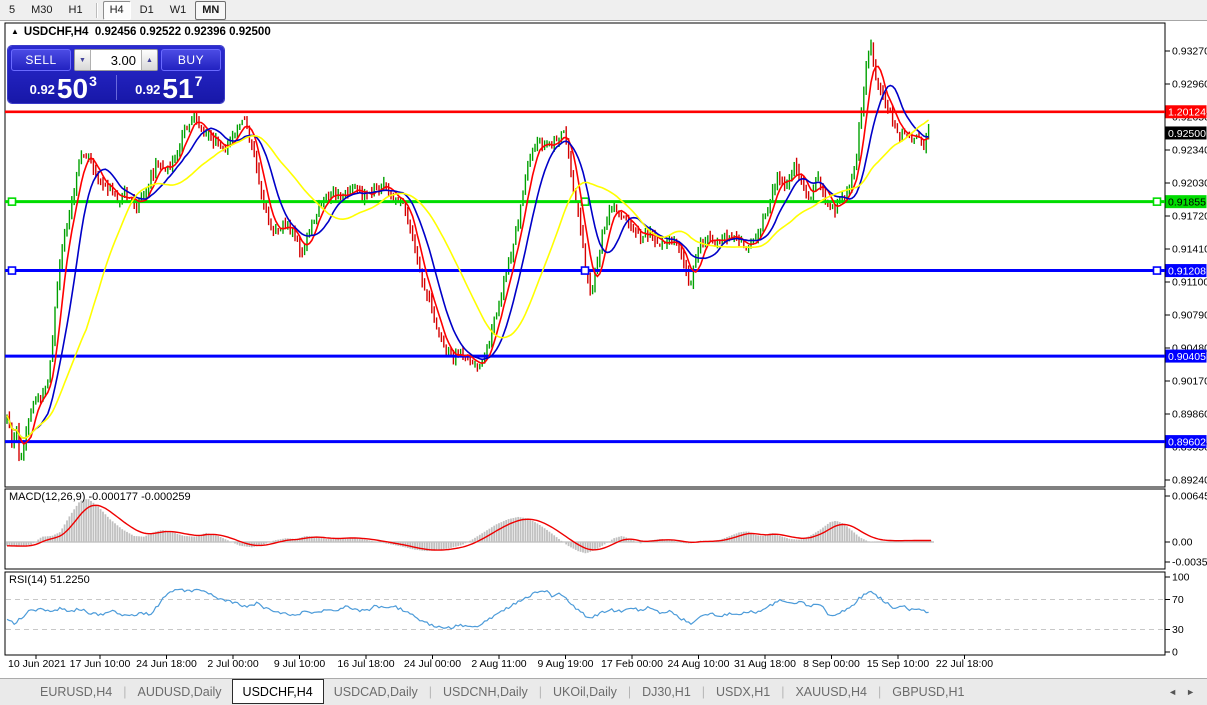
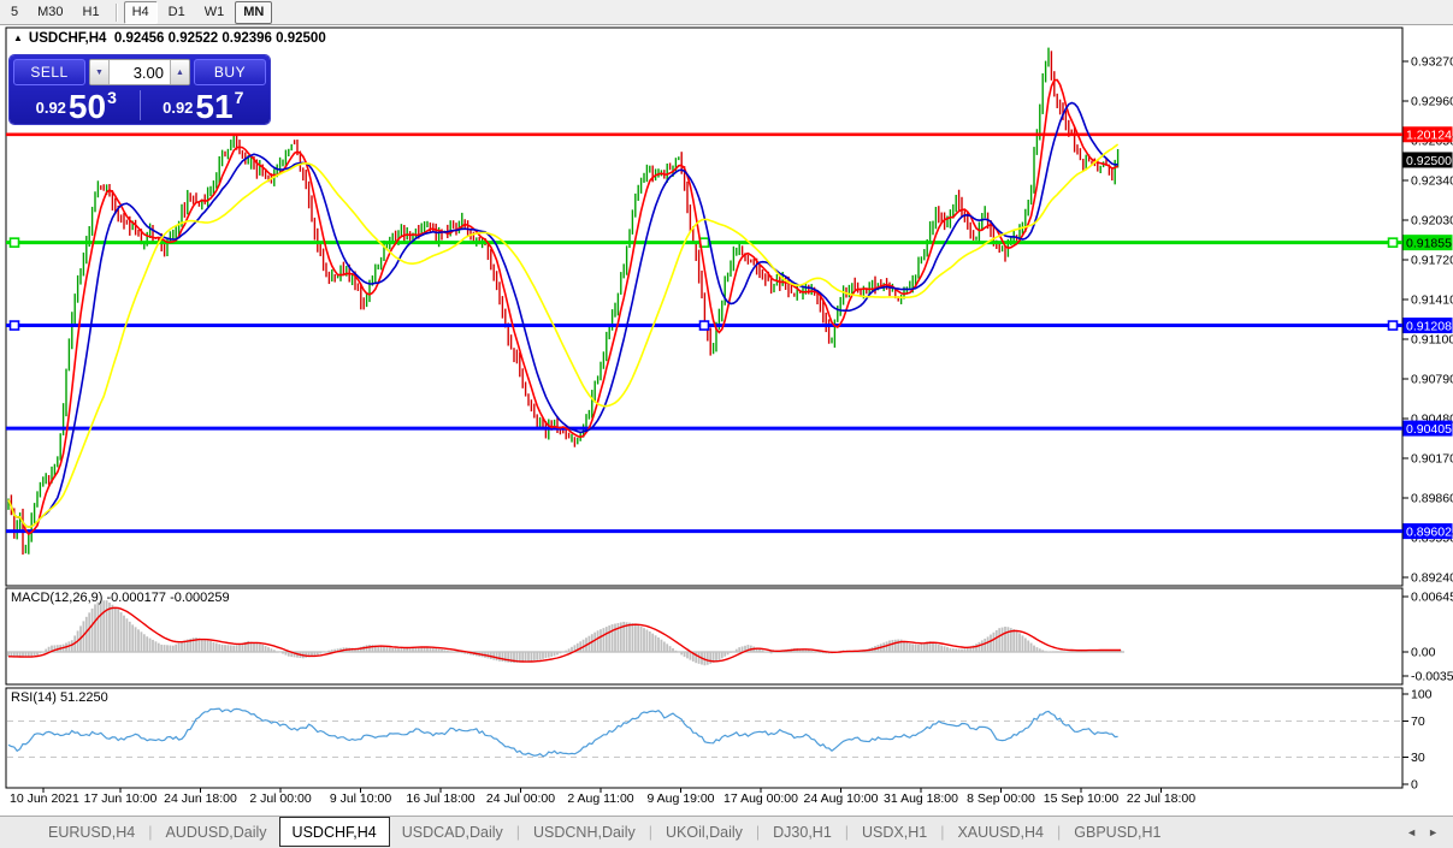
  5
  M30
  H1
  H4
  D1
  W1
  MN
  0.9327
  0.9296
  0.9234
  0.9203
  0.9172
  0.9141
  0.91100
  0.9079
  0.9048
  0.9017
  0.8986
  0.8924
  1.20124
  0.91855
  0.91208
  0.90405
  0.89602
  0.92500
  0.0064
  0.00
  -0.0035
  100
  70
  30
  0
  10 Jun 2021
  17 Jun 10:00
  24 Jun 18:00
  2 Jul 00:00
  9 Jul 10:00
  16 Jul 18:00
  24 Jul 00:00
  2 Aug 11:00
  9 Aug 19:00
- 17 Feb 00:00
+ 17 Aug 00:00
  24 Aug 10:00
  31 Aug 18:00
  8 Sep 00:00
  15 Sep 10:00
  22 Jul 18:00
  ▲
  USDCHF,H4 0.92456 0.92522 0.92396 0.92500
  SELL
  3.00
  BUY
  0.92
  50
  3
  0.92
  51
  7
  MACD(12,26,9) -0.000177 -0.000259
  RSI(14) 51.2250
  EURUSD,H4
  |
  AUDUSD,Daily
  USDCHF,H4
  USDCAD,Daily
  |
  USDCNH,Daily
  |
  UKOil,Daily
  |
  DJ30,H1
  |
  USDX,H1
  |
  XAUUSD,H4
  |
  GBPUSD,H1
  ◄
  ►
